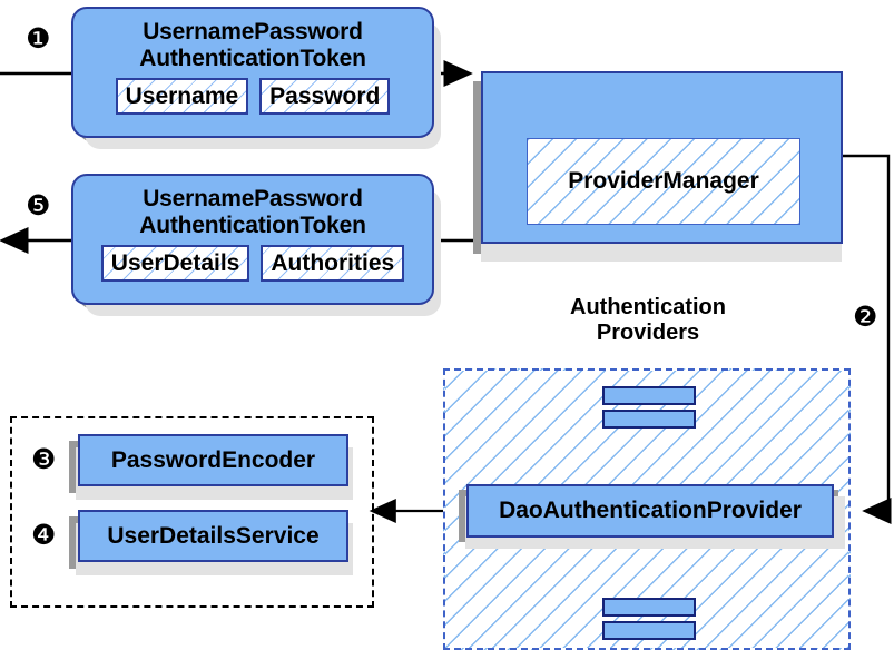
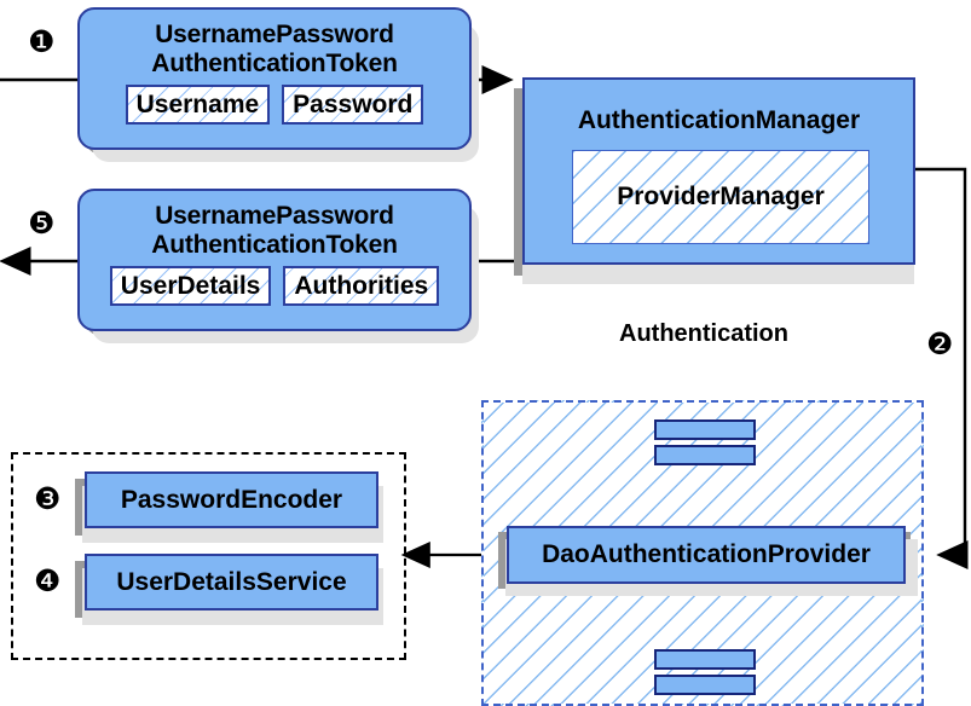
  UsernamePassword
  AuthenticationToken
  Username
  Password
  ❶
+ AuthenticationManager
  ProviderManager
  UsernamePassword
  AuthenticationToken
  UserDetails
  Authorities
  ❺
  Authentication
- Providers
  ❷
  DaoAuthenticationProvider
  PasswordEncoder
  ❸
  UserDetailsService
  ❹
